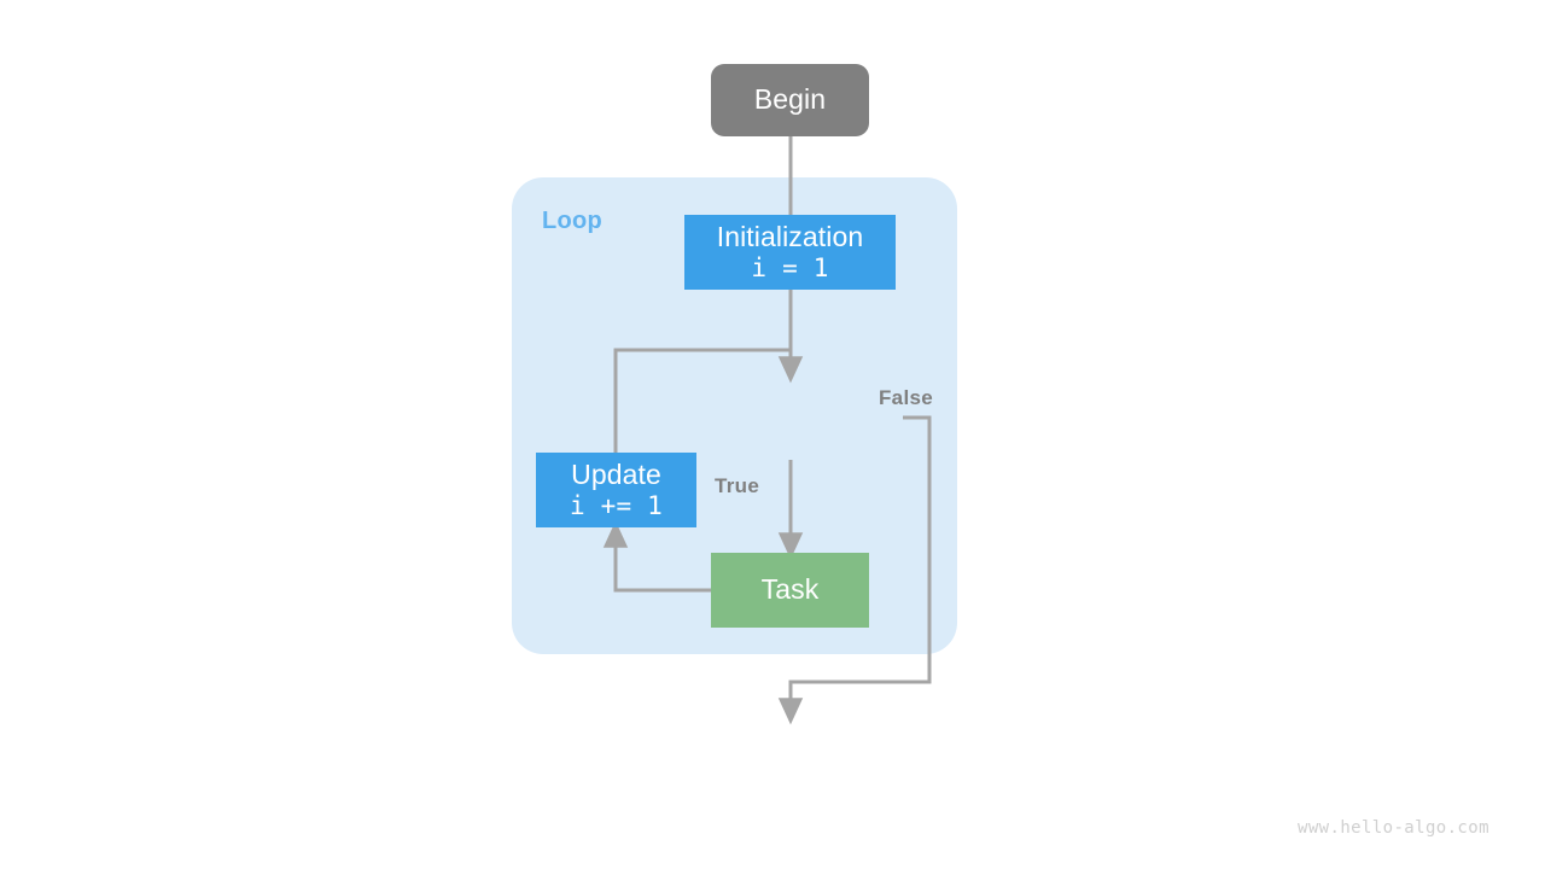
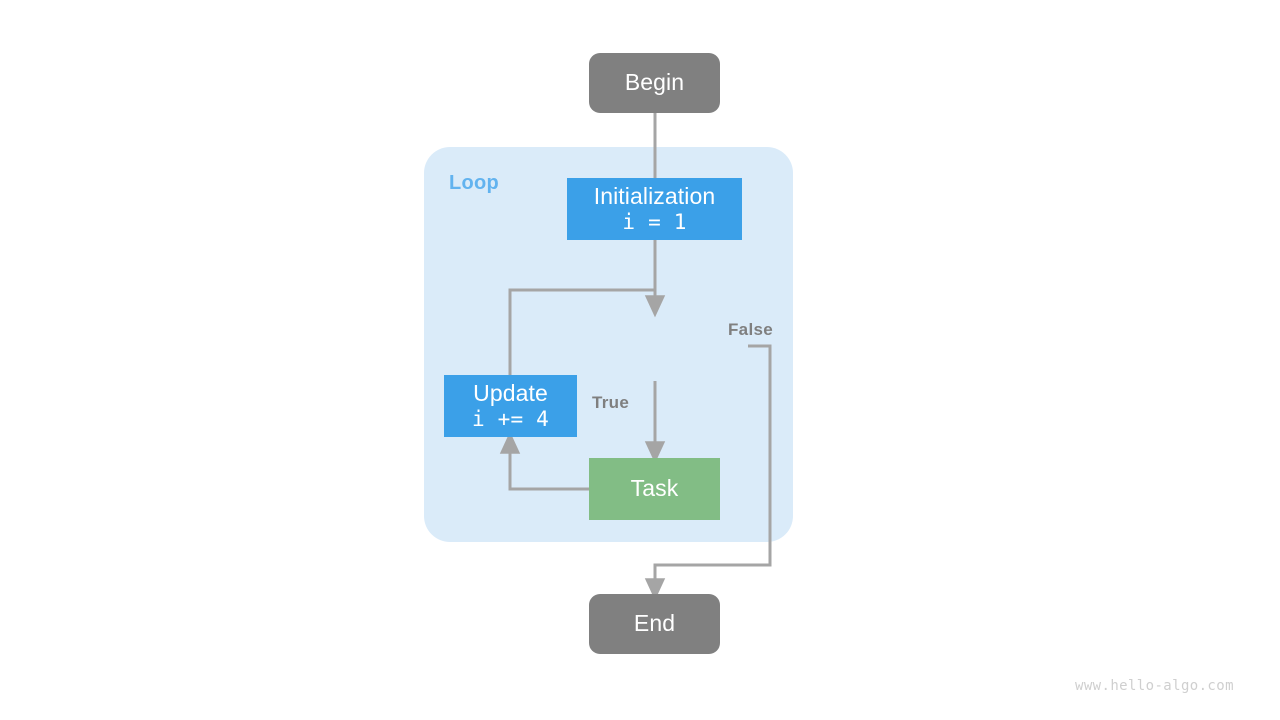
  Loop
  Begin
  Initialization
  i = 1
  Update
- i += 1
+ i += 4
  Task
+ End
  True
  False
  www.hello-algo.com
